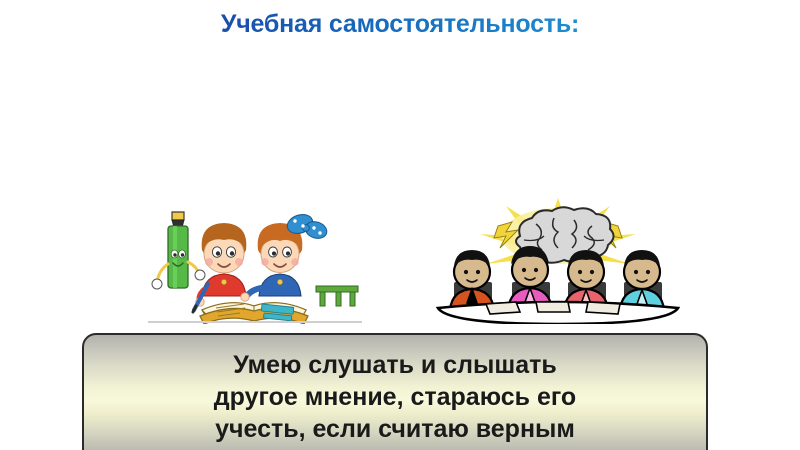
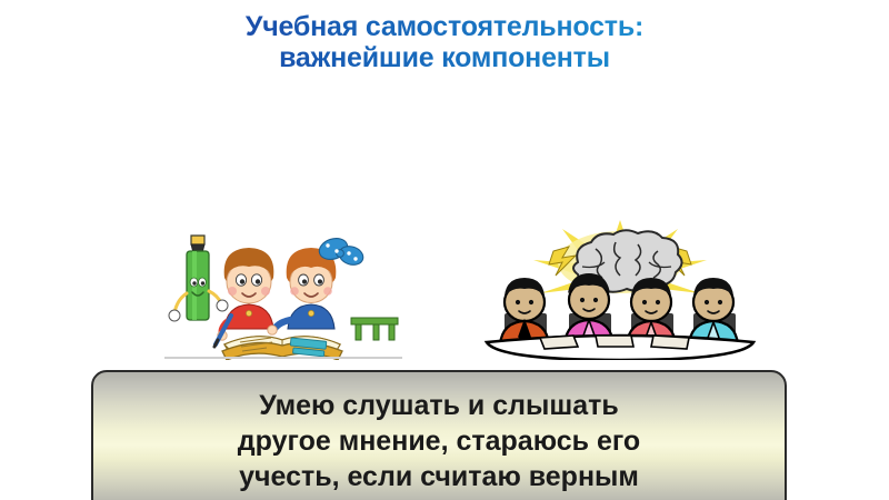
  Учебная самостоятельность:
+ важнейшие компоненты
  Умею слушать и слышать
  другое мнение, стараюсь его
  учесть, если считаю верным
